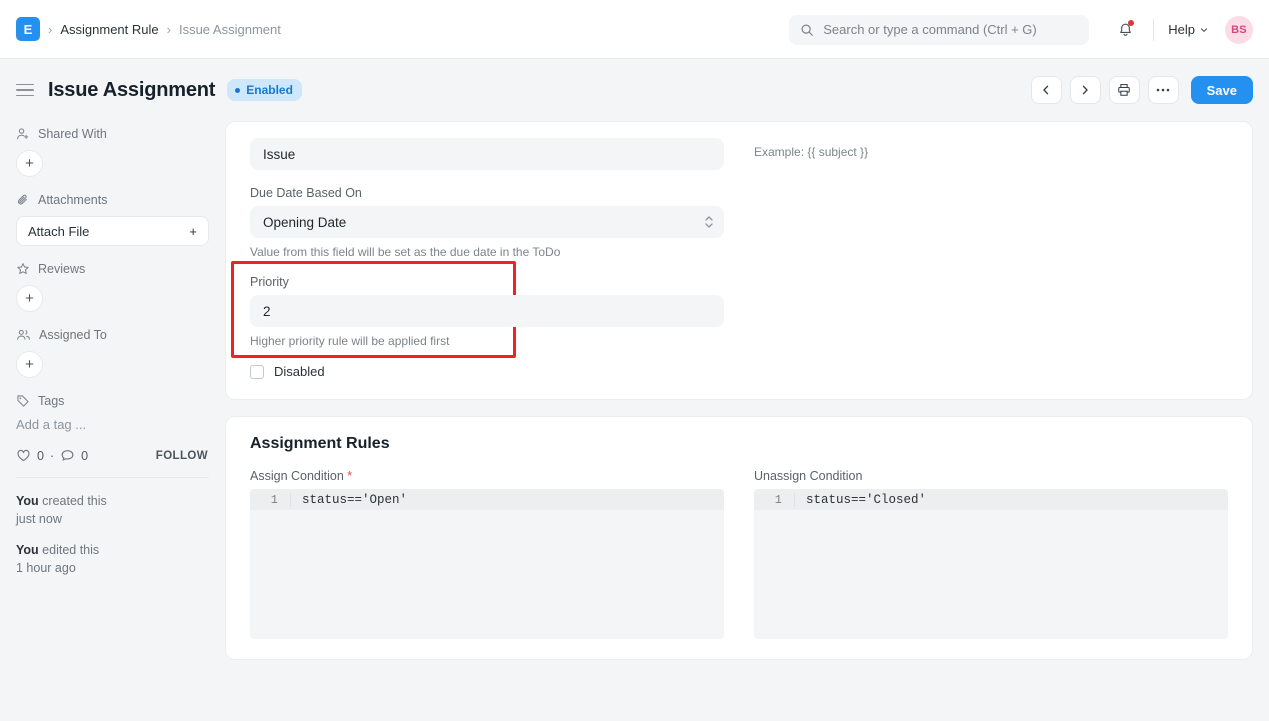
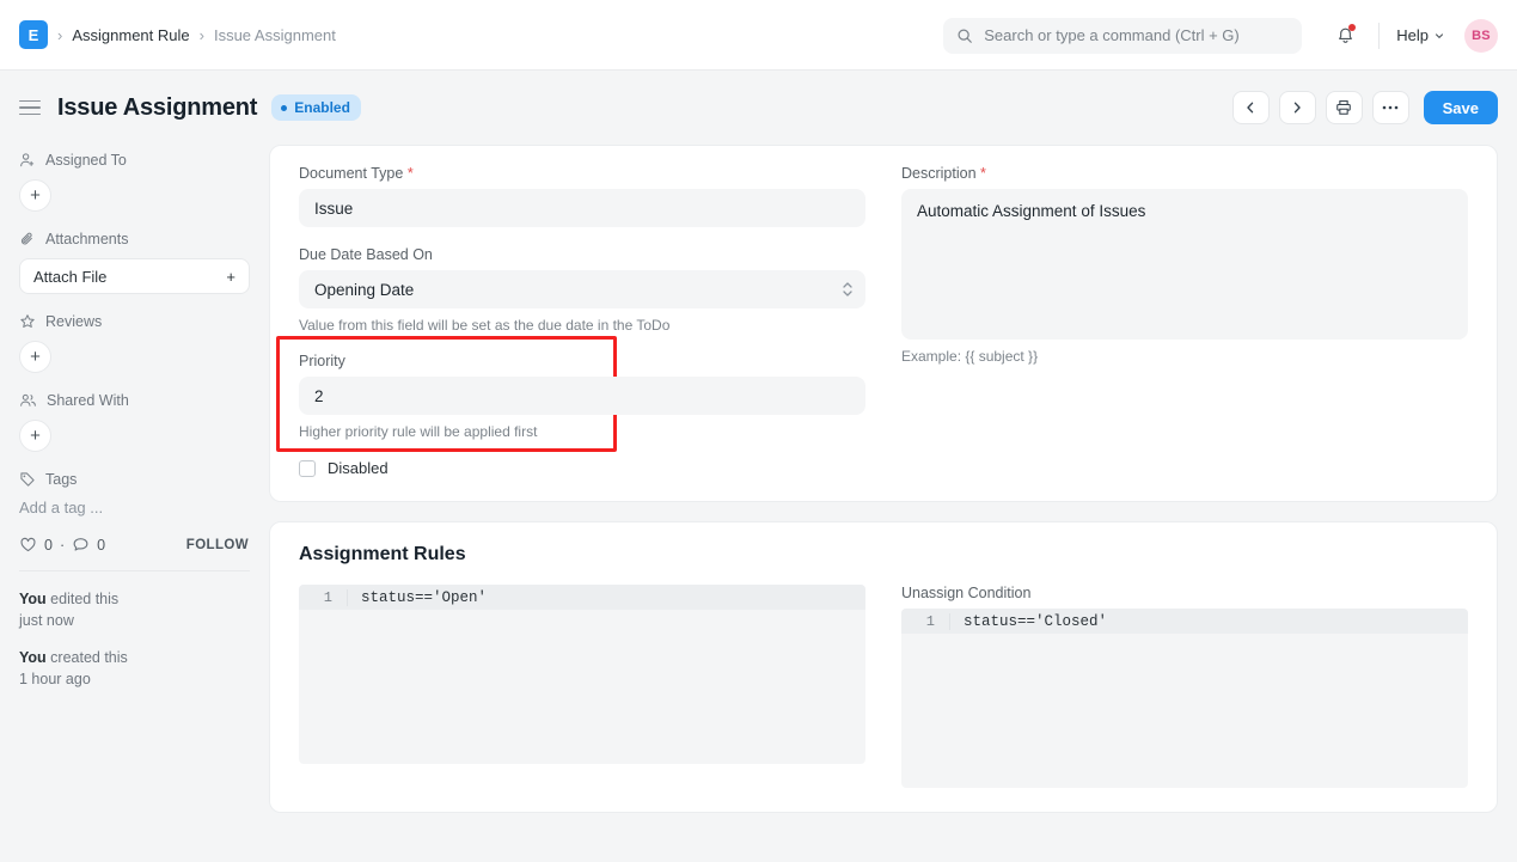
  E
  ›
  Assignment Rule
  ›
  Issue Assignment
  Search or type a command (Ctrl + G)
  Help
  BS
  Issue Assignment
  Enabled
  Save
- Shared With
+ Assigned To
  +
  Attachments
  Attach File
  +
  Reviews
  +
- Assigned To
+ Shared With
  +
  Tags
  Add a tag ...
  0
  ·
  0
  FOLLOW
- You created this
+ You edited this
  just now
- You edited this
+ You created this
  1 hour ago
+ Document Type *
  Issue
  Due Date Based On
  Opening Date
  Value from this field will be set as the due date in the ToDo
  Priority
  2
  Higher priority rule will be applied first
  Disabled
+ Description *
+ Automatic Assignment of Issues
  Example: {{ subject }}
  Assignment Rules
- Assign Condition *
  1
  status=='Open'
  Unassign Condition
  1
  status=='Closed'
